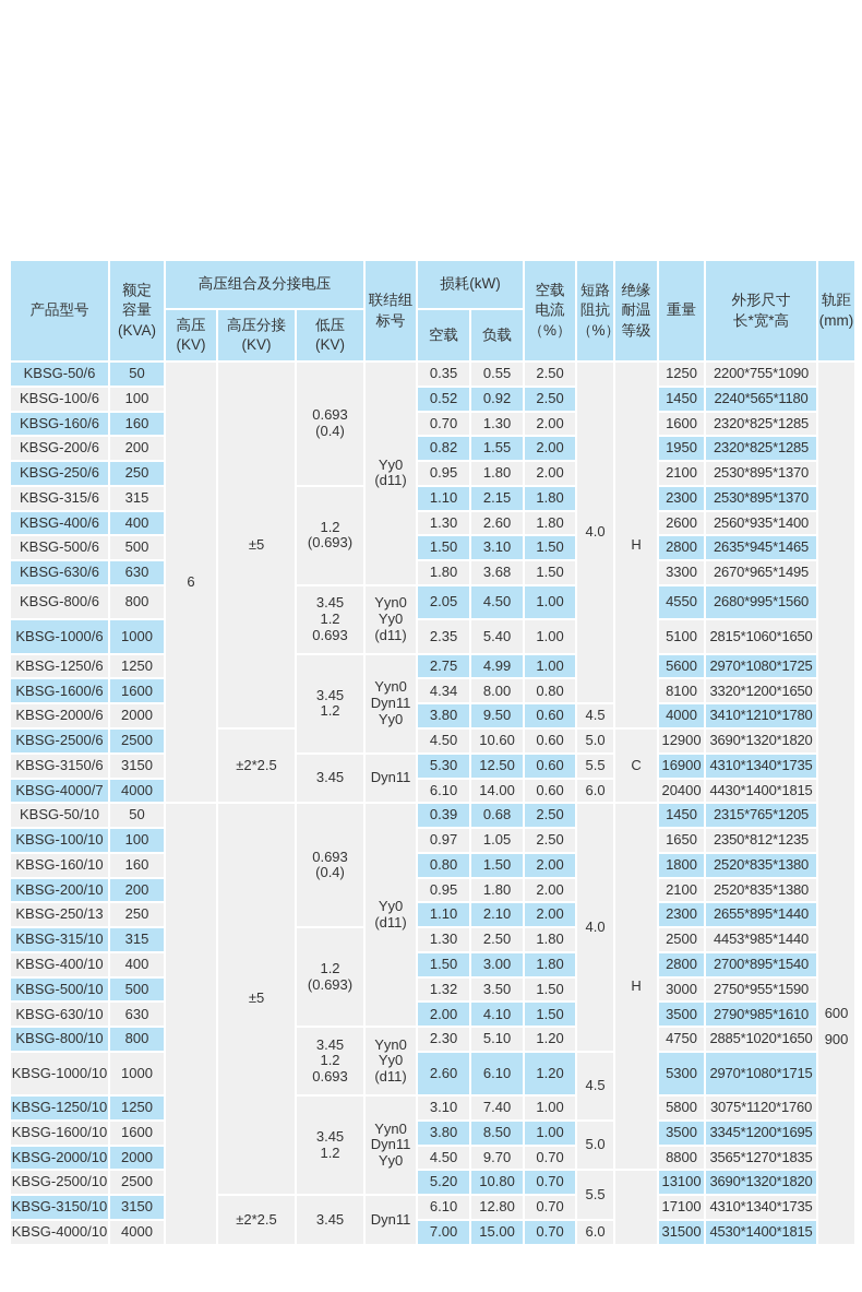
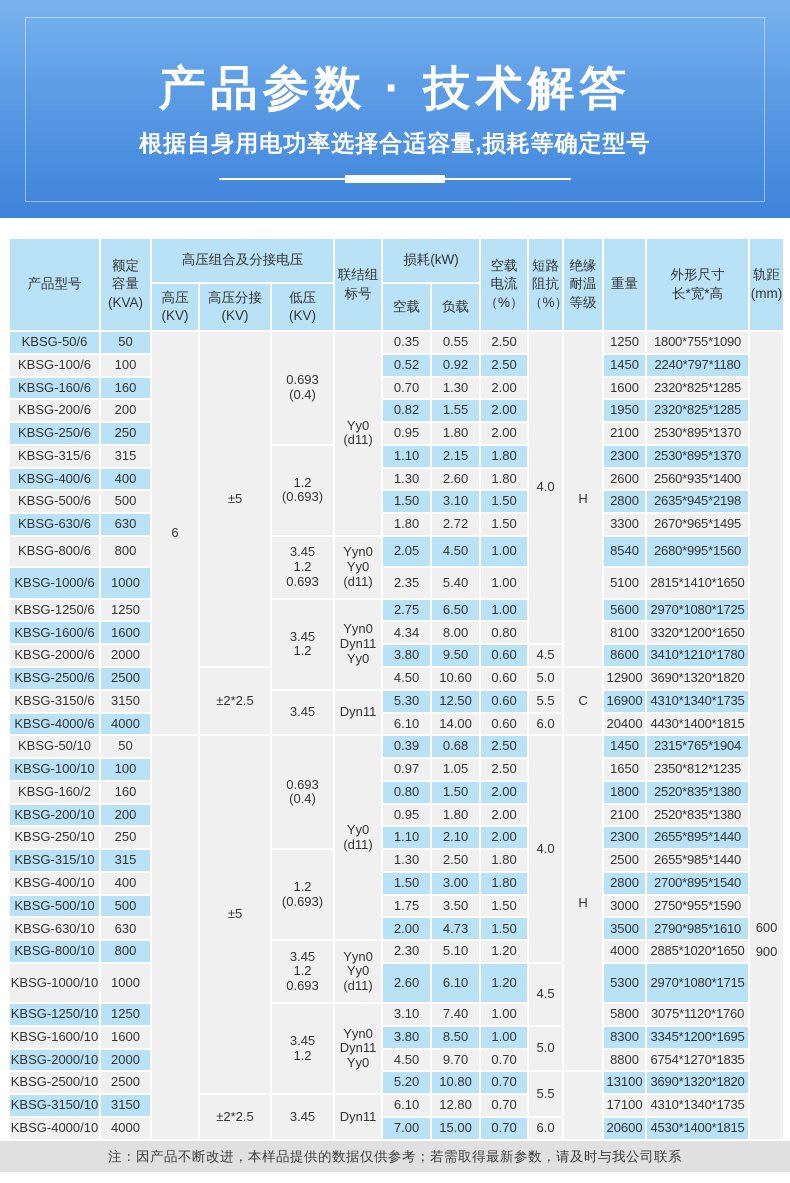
+ 产品参数 · 技术解答
+ 根据自身用电功率选择合适容量,损耗等确定型号
  产品型号	额定 容量 (KVA)	高压组合及分接电压	联结组 标号	损耗(kW)	空载 电流 （%）	短路 阻抗 （%）	绝缘 耐温 等级	重量	外形尺寸 长*宽*高	轨距 (mm)
  高压 (KV)	高压分接 (KV)	低压 (KV)	空载	负载
- KBSG-50/6	50	6	±5	0.693 (0.4)	Yy0 (d11)	0.35	0.55	2.50	4.0	H	1250	2200*755*1090	600 900
+ KBSG-50/6	50	6	±5	0.693 (0.4)	Yy0 (d11)	0.35	0.55	2.50	4.0	H	1250	1800*755*1090	600 900
- KBSG-100/6	100	0.52	0.92	2.50	1450	2240*565*1180
+ KBSG-100/6	100	0.52	0.92	2.50	1450	2240*797*1180
  KBSG-160/6	160	0.70	1.30	2.00	1600	2320*825*1285
  KBSG-200/6	200	0.82	1.55	2.00	1950	2320*825*1285
  KBSG-250/6	250	0.95	1.80	2.00	2100	2530*895*1370
  KBSG-315/6	315	1.2 (0.693)	1.10	2.15	1.80	2300	2530*895*1370
  KBSG-400/6	400	1.30	2.60	1.80	2600	2560*935*1400
- KBSG-500/6	500	1.50	3.10	1.50	2800	2635*945*1465
+ KBSG-500/6	500	1.50	3.10	1.50	2800	2635*945*2198
- KBSG-630/6	630	1.80	3.68	1.50	3300	2670*965*1495
+ KBSG-630/6	630	1.80	2.72	1.50	3300	2670*965*1495
- KBSG-800/6	800	3.45 1.2 0.693	Yyn0 Yy0 (d11)	2.05	4.50	1.00	4550	2680*995*1560
+ KBSG-800/6	800	3.45 1.2 0.693	Yyn0 Yy0 (d11)	2.05	4.50	1.00	8540	2680*995*1560
- KBSG-1000/6	1000	2.35	5.40	1.00	5100	2815*1060*1650
+ KBSG-1000/6	1000	2.35	5.40	1.00	5100	2815*1410*1650
- KBSG-1250/6	1250	3.45 1.2	Yyn0 Dyn11 Yy0	2.75	4.99	1.00	5600	2970*1080*1725
+ KBSG-1250/6	1250	3.45 1.2	Yyn0 Dyn11 Yy0	2.75	6.50	1.00	5600	2970*1080*1725
  KBSG-1600/6	1600	4.34	8.00	0.80	8100	3320*1200*1650
- KBSG-2000/6	2000	3.80	9.50	0.60	4.5	4000	3410*1210*1780
+ KBSG-2000/6	2000	3.80	9.50	0.60	4.5	8600	3410*1210*1780
  KBSG-2500/6	2500	±2*2.5	4.50	10.60	0.60	5.0	C	12900	3690*1320*1820
  KBSG-3150/6	3150	3.45	Dyn11	5.30	12.50	0.60	5.5	16900	4310*1340*1735
- KBSG-4000/7	4000	6.10	14.00	0.60	6.0	20400	4430*1400*1815
+ KBSG-4000/6	4000	6.10	14.00	0.60	6.0	20400	4430*1400*1815
- KBSG-50/10	50		±5	0.693 (0.4)	Yy0 (d11)	0.39	0.68	2.50	4.0	H	1450	2315*765*1205
+ KBSG-50/10	50		±5	0.693 (0.4)	Yy0 (d11)	0.39	0.68	2.50	4.0	H	1450	2315*765*1904
  KBSG-100/10	100	0.97	1.05	2.50	1650	2350*812*1235
- KBSG-160/10	160	0.80	1.50	2.00	1800	2520*835*1380
+ KBSG-160/2	160	0.80	1.50	2.00	1800	2520*835*1380
  KBSG-200/10	200	0.95	1.80	2.00	2100	2520*835*1380
- KBSG-250/13	250	1.10	2.10	2.00	2300	2655*895*1440
+ KBSG-250/10	250	1.10	2.10	2.00	2300	2655*895*1440
- KBSG-315/10	315	1.2 (0.693)	1.30	2.50	1.80	2500	4453*985*1440
+ KBSG-315/10	315	1.2 (0.693)	1.30	2.50	1.80	2500	2655*985*1440
  KBSG-400/10	400	1.50	3.00	1.80	2800	2700*895*1540
- KBSG-500/10	500	1.32	3.50	1.50	3000	2750*955*1590
+ KBSG-500/10	500	1.75	3.50	1.50	3000	2750*955*1590
- KBSG-630/10	630	2.00	4.10	1.50	3500	2790*985*1610
+ KBSG-630/10	630	2.00	4.73	1.50	3500	2790*985*1610
- KBSG-800/10	800	3.45 1.2 0.693	Yyn0 Yy0 (d11)	2.30	5.10	1.20	4750	2885*1020*1650
+ KBSG-800/10	800	3.45 1.2 0.693	Yyn0 Yy0 (d11)	2.30	5.10	1.20	4000	2885*1020*1650
  KBSG-1000/10	1000	2.60	6.10	1.20	4.5	5300	2970*1080*1715
  KBSG-1250/10	1250	3.45 1.2	Yyn0 Dyn11 Yy0	3.10	7.40	1.00	5800	3075*1120*1760
- KBSG-1600/10	1600	3.80	8.50	1.00	5.0	3500	3345*1200*1695
+ KBSG-1600/10	1600	3.80	8.50	1.00	5.0	8300	3345*1200*1695
- KBSG-2000/10	2000	4.50	9.70	0.70	8800	3565*1270*1835
+ KBSG-2000/10	2000	4.50	9.70	0.70	8800	6754*1270*1835
  KBSG-2500/10	2500	5.20	10.80	0.70	5.5		13100	3690*1320*1820
  KBSG-3150/10	3150	±2*2.5	3.45	Dyn11	6.10	12.80	0.70	17100	4310*1340*1735
- KBSG-4000/10	4000	7.00	15.00	0.70	6.0	31500	4530*1400*1815
+ KBSG-4000/10	4000	7.00	15.00	0.70	6.0	20600	4530*1400*1815
+ 注：因产品不断改进，本样品提供的数据仅供参考；若需取得最新参数，请及时与我公司联系
